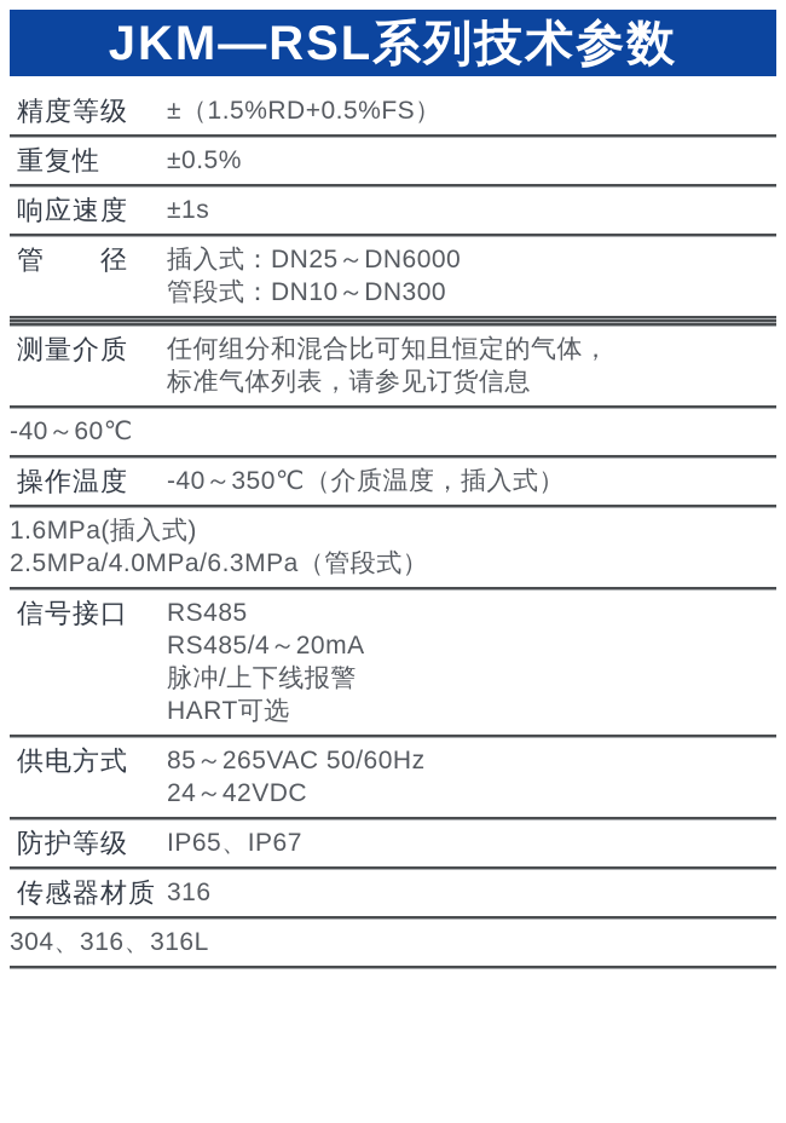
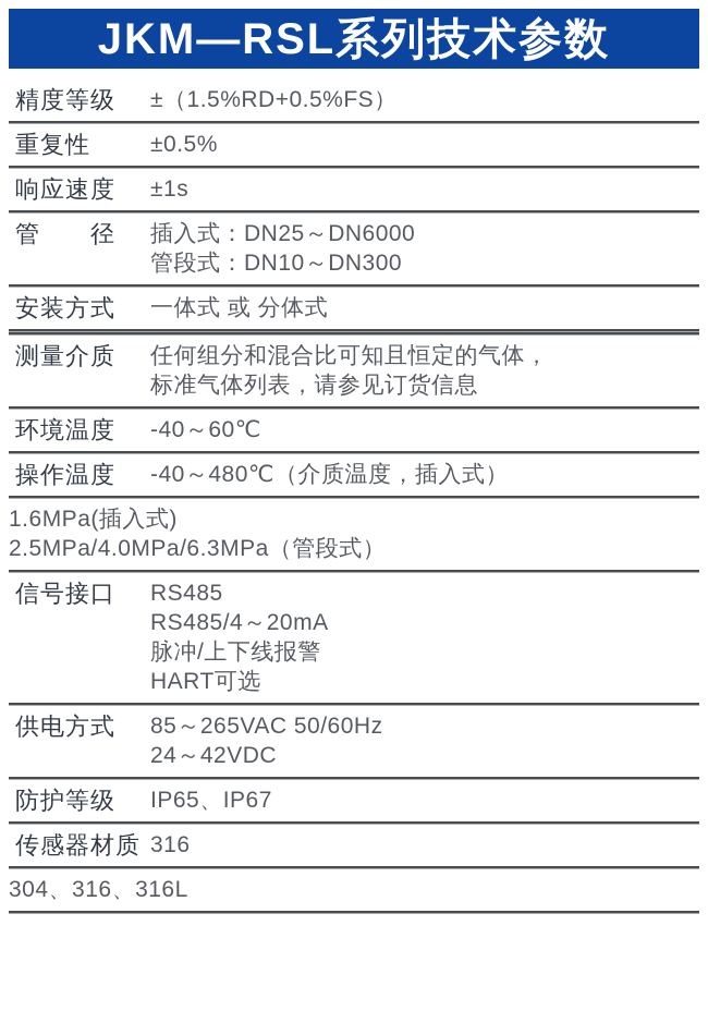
  JKM—RSL系列技术参数
  精度等级
  ±（1.5%RD+0.5%FS）
  重复性
  ±0.5%
  响应速度
  ±1s
  管 径
  插入式：DN25～DN6000
  管段式：DN10～DN300
+ 安装方式
+ 一体式 或 分体式
  测量介质
  任何组分和混合比可知且恒定的气体，
  标准气体列表，请参见订货信息
+ 环境温度
  -40～60℃
  操作温度
- -40～350℃（介质温度，插入式）
+ -40～480℃（介质温度，插入式）
  1.6MPa(插入式)
  2.5MPa/4.0MPa/6.3MPa（管段式）
  信号接口
  RS485
  RS485/4～20mA
  脉冲/上下线报警
  HART可选
  供电方式
  85～265VAC 50/60Hz
  24～42VDC
  防护等级
  IP65、IP67
  传感器材质
  316
  304、316、316L
